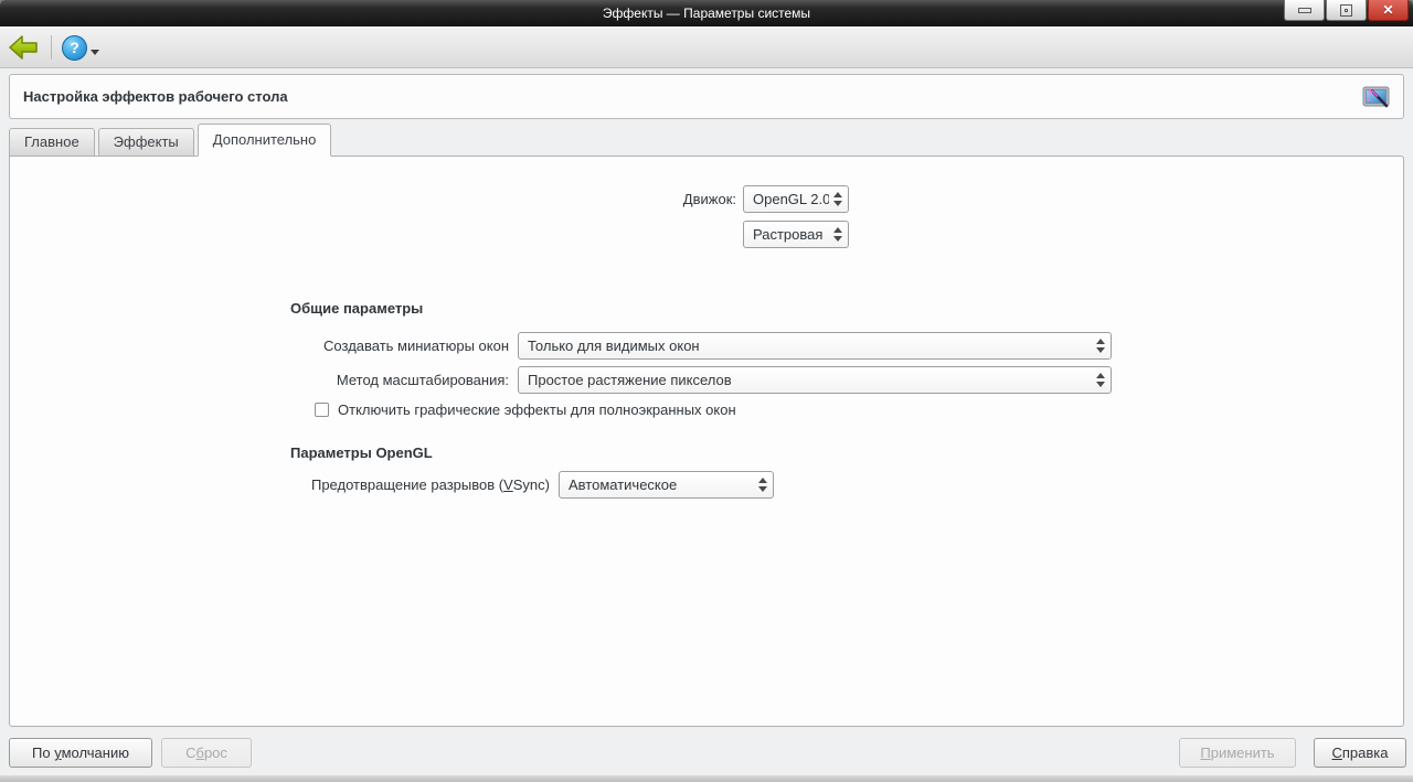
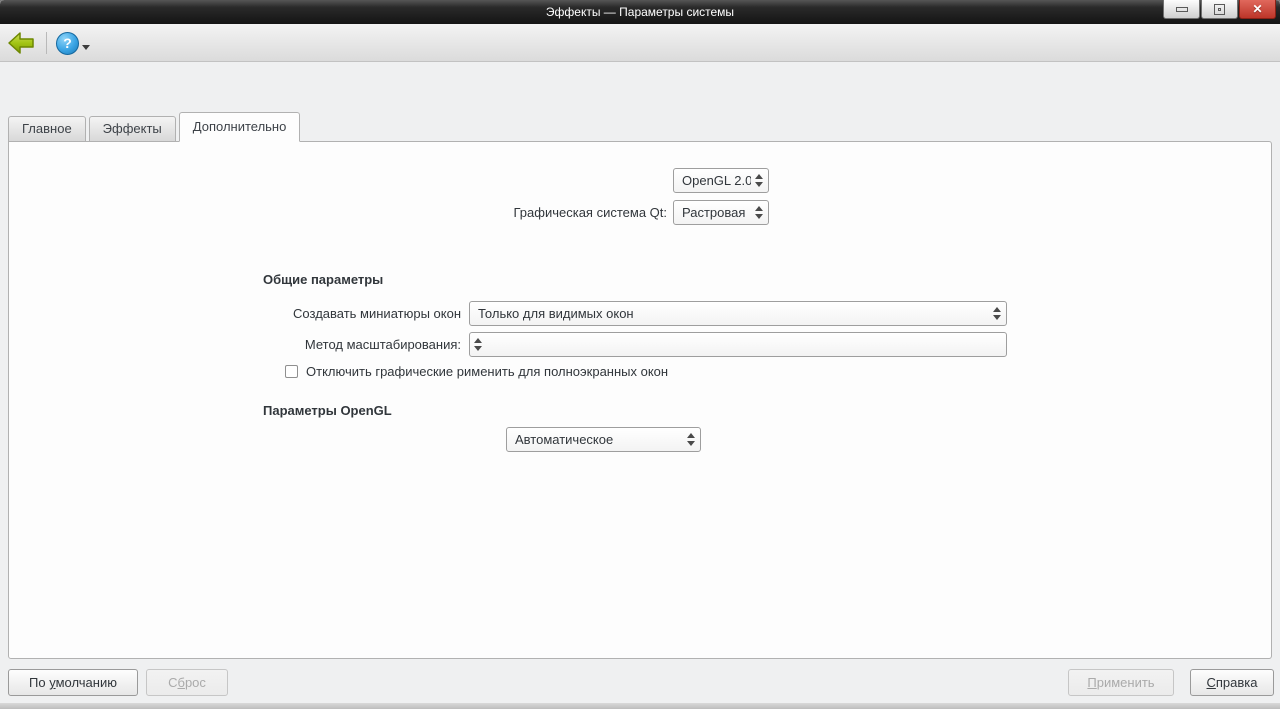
  Эффекты — Параметры системы
  ✕
  ?
- Настройка эффектов рабочего стола
  Главное
  Эффекты
  Дополнительно
- Движок:
  OpenGL 2.0
+ Графическая система Qt:
  Растровая
  Общие параметры
  Создавать миниатюры окон
  Только для видимых окон
  Метод масштабирования:
- Простое растяжение пикселов
- Отключить графические эффекты для полноэкранных окон
+ Отключить графические рименить для полноэкранных окон
  Параметры OpenGL
- Предотвращение разрывов (VSync)
  Автоматическое
  По умолчанию
  Сброс
  Применить
  Справка
